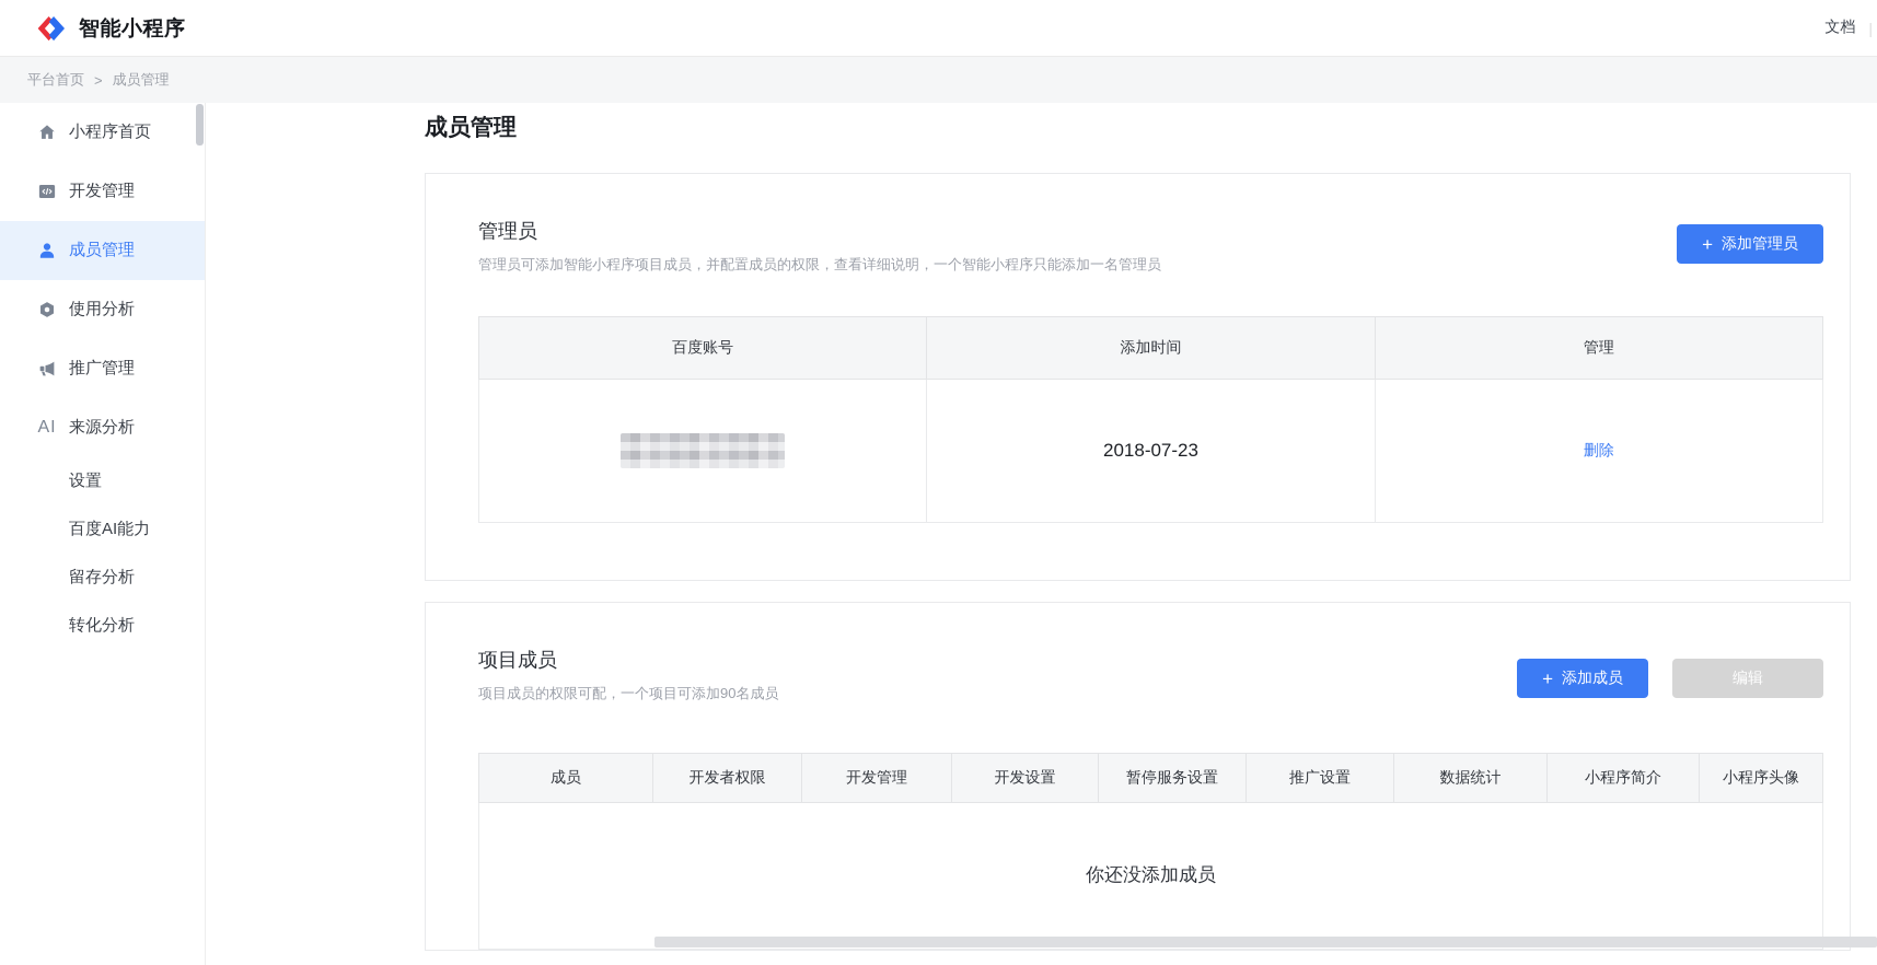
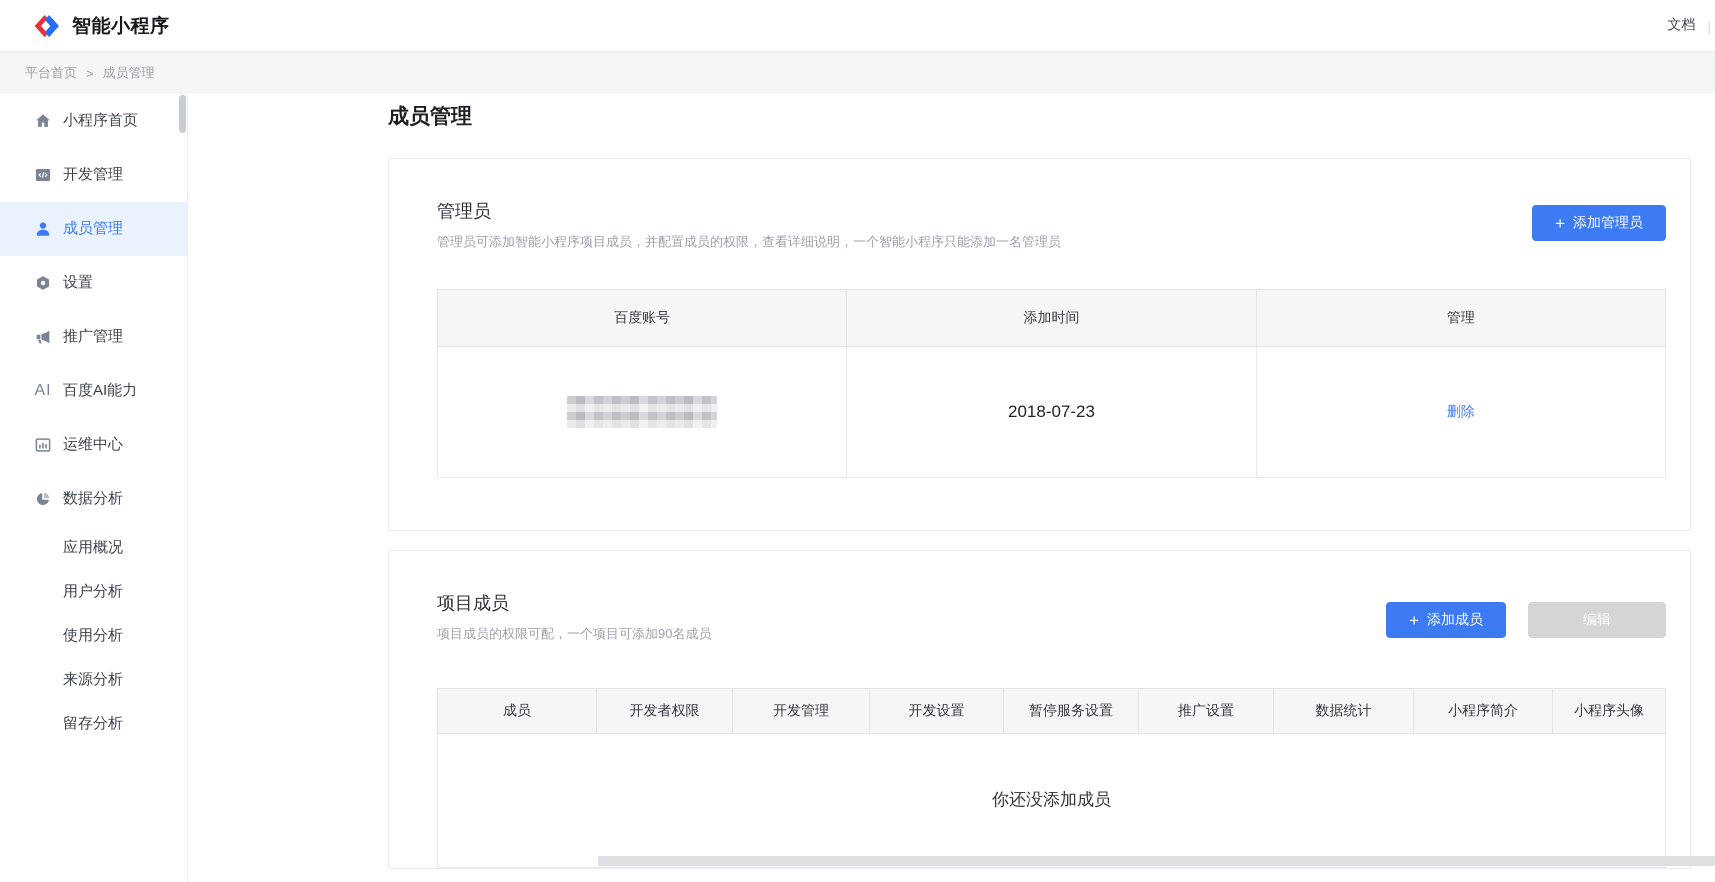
  智能小程序
  文档
  |
  平台首页
  >
  成员管理
  小程序首页
  开发管理
  成员管理
- 使用分析
+ 设置
  推广管理
  AI
- 来源分析
+ 百度AI能力
+ 运维中心
+ 数据分析
+ 应用概况
+ 用户分析
- 设置
+ 使用分析
- 百度AI能力
+ 来源分析
  留存分析
- 转化分析
  成员管理
  管理员
  管理员可添加智能小程序项目成员，并配置成员的权限，查看详细说明，一个智能小程序只能添加一名管理员
  +
  添加管理员
  百度账号	添加时间	管理
  	2018-07-23	删除
  项目成员
  项目成员的权限可配，一个项目可添加90名成员
  +
  添加成员
  编辑
  成员	开发者权限	开发管理	开发设置	暂停服务设置	推广设置	数据统计	小程序简介	小程序头像
  你还没添加成员
